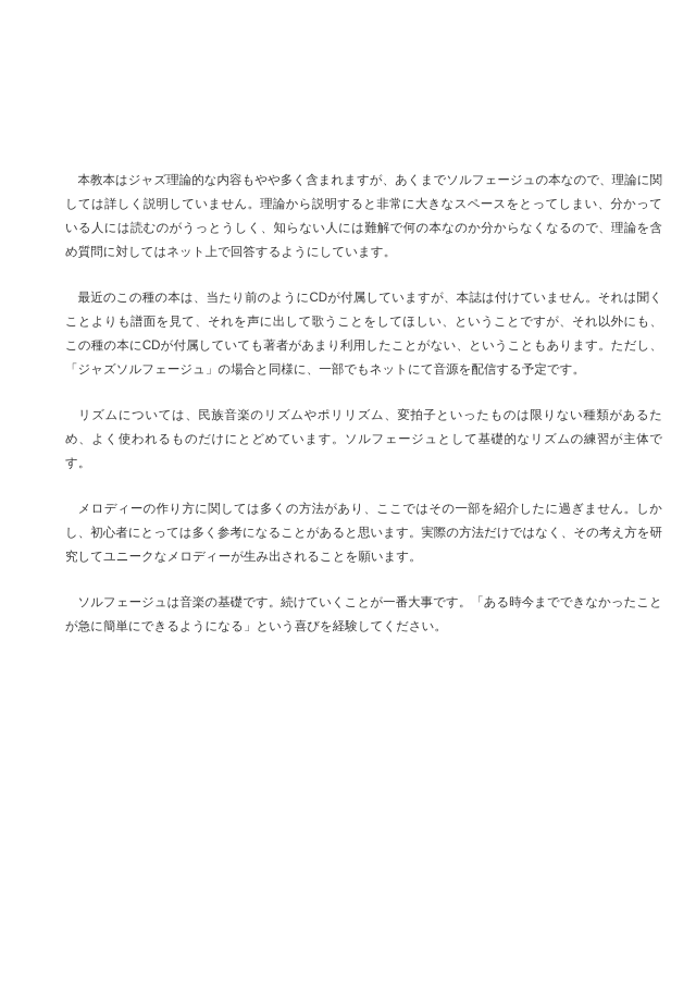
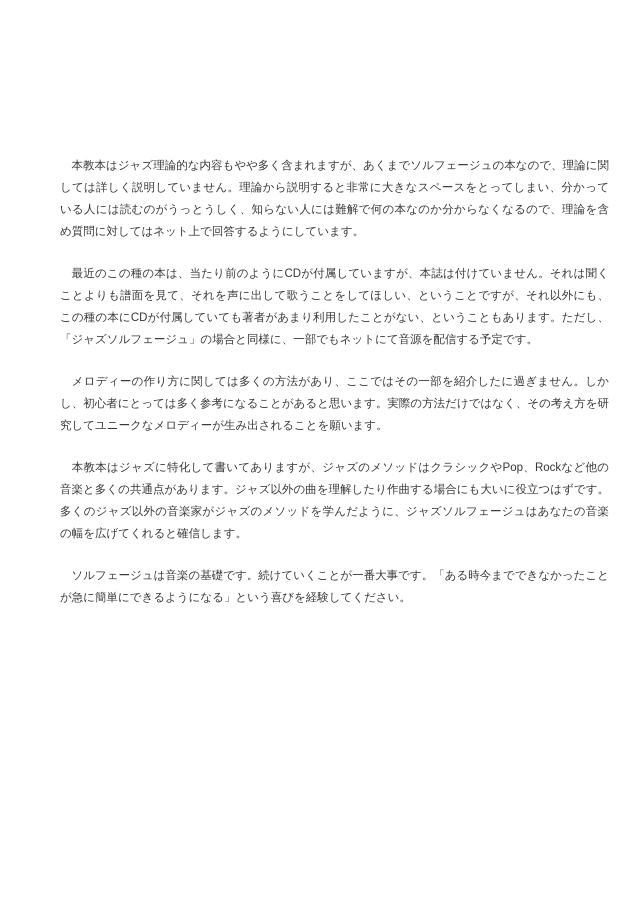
  本教本はジャズ理論的な内容もやや多く含まれますが、あくまでソルフェージュの本なので、理論に関しては詳しく説明していません。理論から説明すると非常に大きなスペースをとってしまい、分かっている人には読むのがうっとうしく、知らない人には難解で何の本なのか分からなくなるので、理論を含め質問に対してはネット上で回答するようにしています。
  最近のこの種の本は、当たり前のようにCDが付属していますが、本誌は付けていません。それは聞くことよりも譜面を見て、それを声に出して歌うことをしてほしい、ということですが、それ以外にも、この種の本にCDが付属していても著者があまり利用したことがない、ということもあります。ただし、「ジャズソルフェージュ」の場合と同様に、一部でもネットにて音源を配信する予定です。
- リズムについては、民族音楽のリズムやポリリズム、変拍子といったものは限りない種類があるため、よく使われるものだけにとどめています。ソルフェージュとして基礎的なリズムの練習が主体です。
  メロディーの作り方に関しては多くの方法があり、ここではその一部を紹介したに過ぎません。しかし、初心者にとっては多く参考になることがあると思います。実際の方法だけではなく、その考え方を研究してユニークなメロディーが生み出されることを願います。
+ 本教本はジャズに特化して書いてありますが、ジャズのメソッドはクラシックやPop、Rockなど他の音楽と多くの共通点があります。ジャズ以外の曲を理解したり作曲する場合にも大いに役立つはずです。多くのジャズ以外の音楽家がジャズのメソッドを学んだように、ジャズソルフェージュはあなたの音楽の幅を広げてくれると確信します。
  ソルフェージュは音楽の基礎です。続けていくことが一番大事です。「ある時今までできなかったことが急に簡単にできるようになる」という喜びを経験してください。
